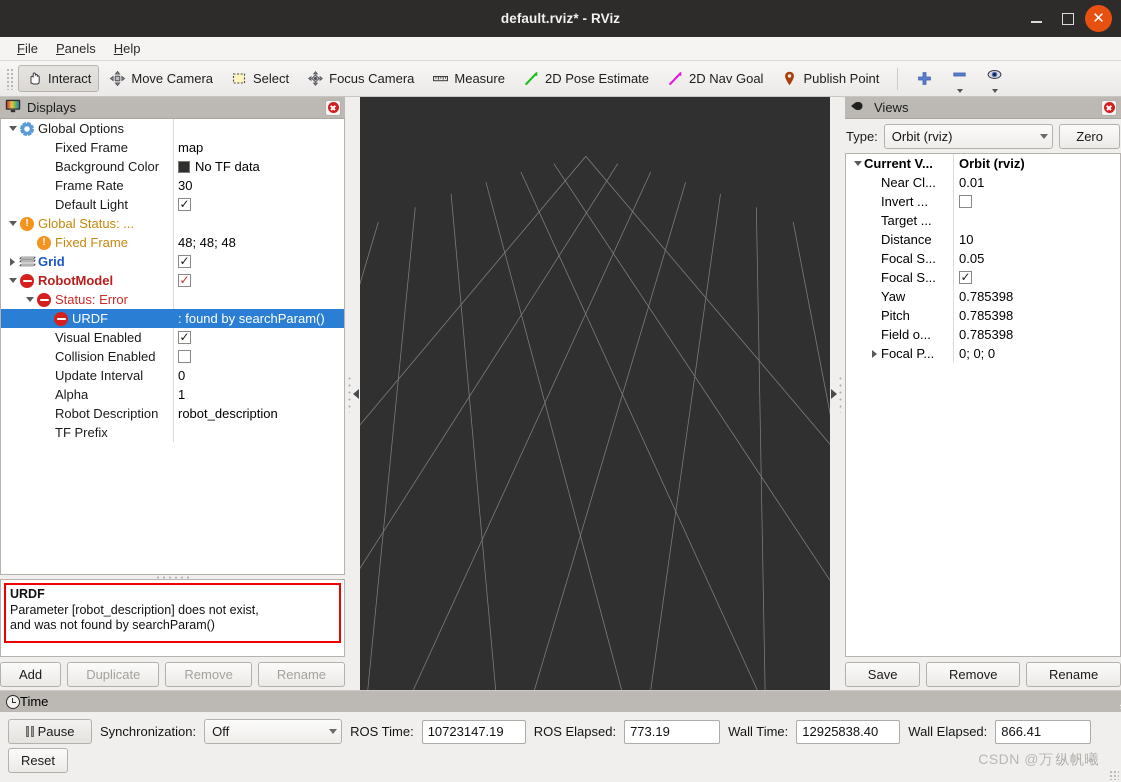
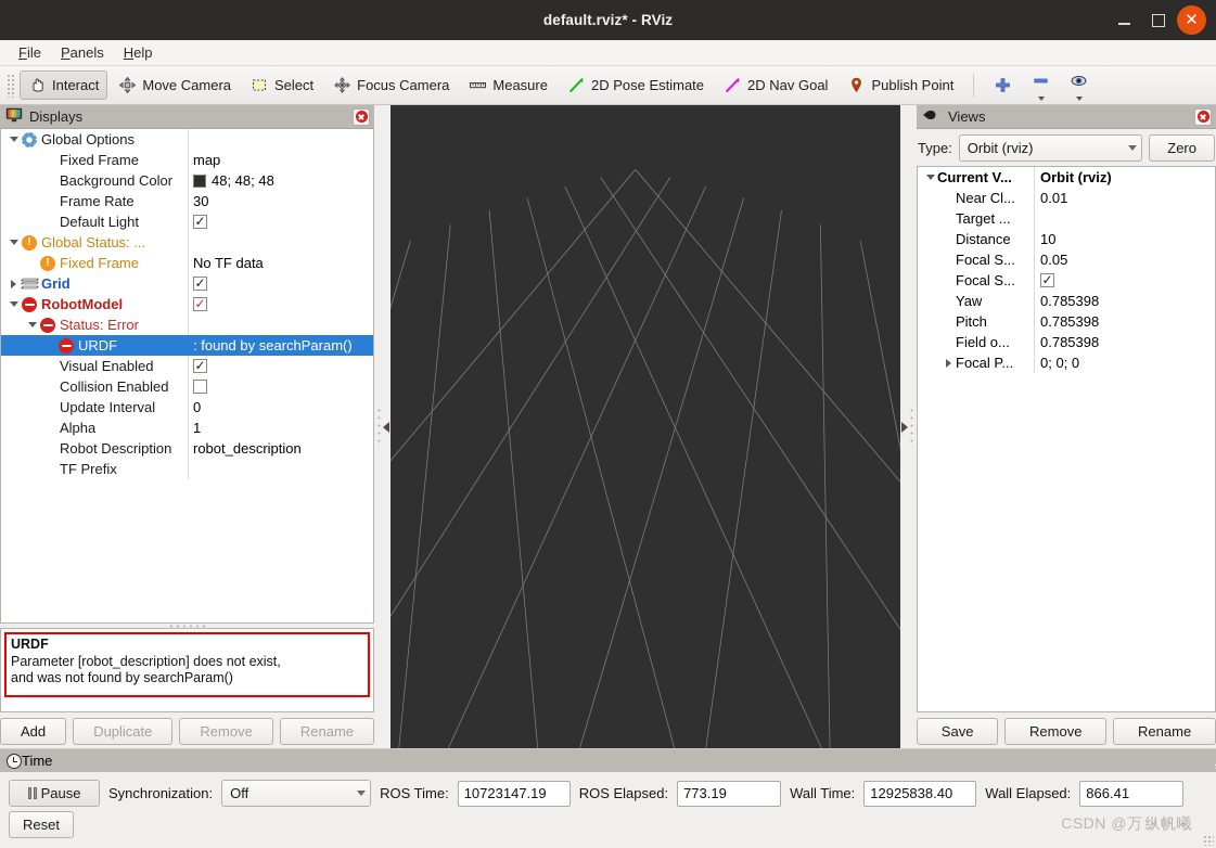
  default.rviz* - RViz
  ✕
  File
  Panels
  Help
  Interact
  Move Camera
  Select
  Focus Camera
  Measure
  2D Pose Estimate
  2D Nav Goal
  Publish Point
  Displays
  Global Options
  Fixed Frame
  map
  Background Color
- No TF data
+ 48; 48; 48
  Frame Rate
  30
  Default Light
  !
  Global Status: ...
  !
  Fixed Frame
- 48; 48; 48
+ No TF data
  Grid
  RobotModel
  Status: Error
  URDF
  : found by searchParam()
  Visual Enabled
  Collision Enabled
  Update Interval
  0
  Alpha
  1
  Robot Description
  robot_description
  TF Prefix
  URDF
  Parameter [robot_description] does not exist,
  and was not found by searchParam()
  Add
  Duplicate
  Remove
  Rename
  Views
  Type:
  Orbit (rviz)
  Zero
  Current V...
  Orbit (rviz)
  Near Cl...
  0.01
- Invert ...
  Target ...
  Distance
  10
  Focal S...
  0.05
  Focal S...
  Yaw
  0.785398
  Pitch
  0.785398
  Field o...
  0.785398
  Focal P...
  0; 0; 0
  Save
  Remove
  Rename
  Time
  Pause
  Synchronization:
  Off
  ROS Time:
  10723147.19
  ROS Elapsed:
  773.19
  Wall Time:
  12925838.40
  Wall Elapsed:
  866.41
  Reset
  CSDN @万
  纵帆曦
